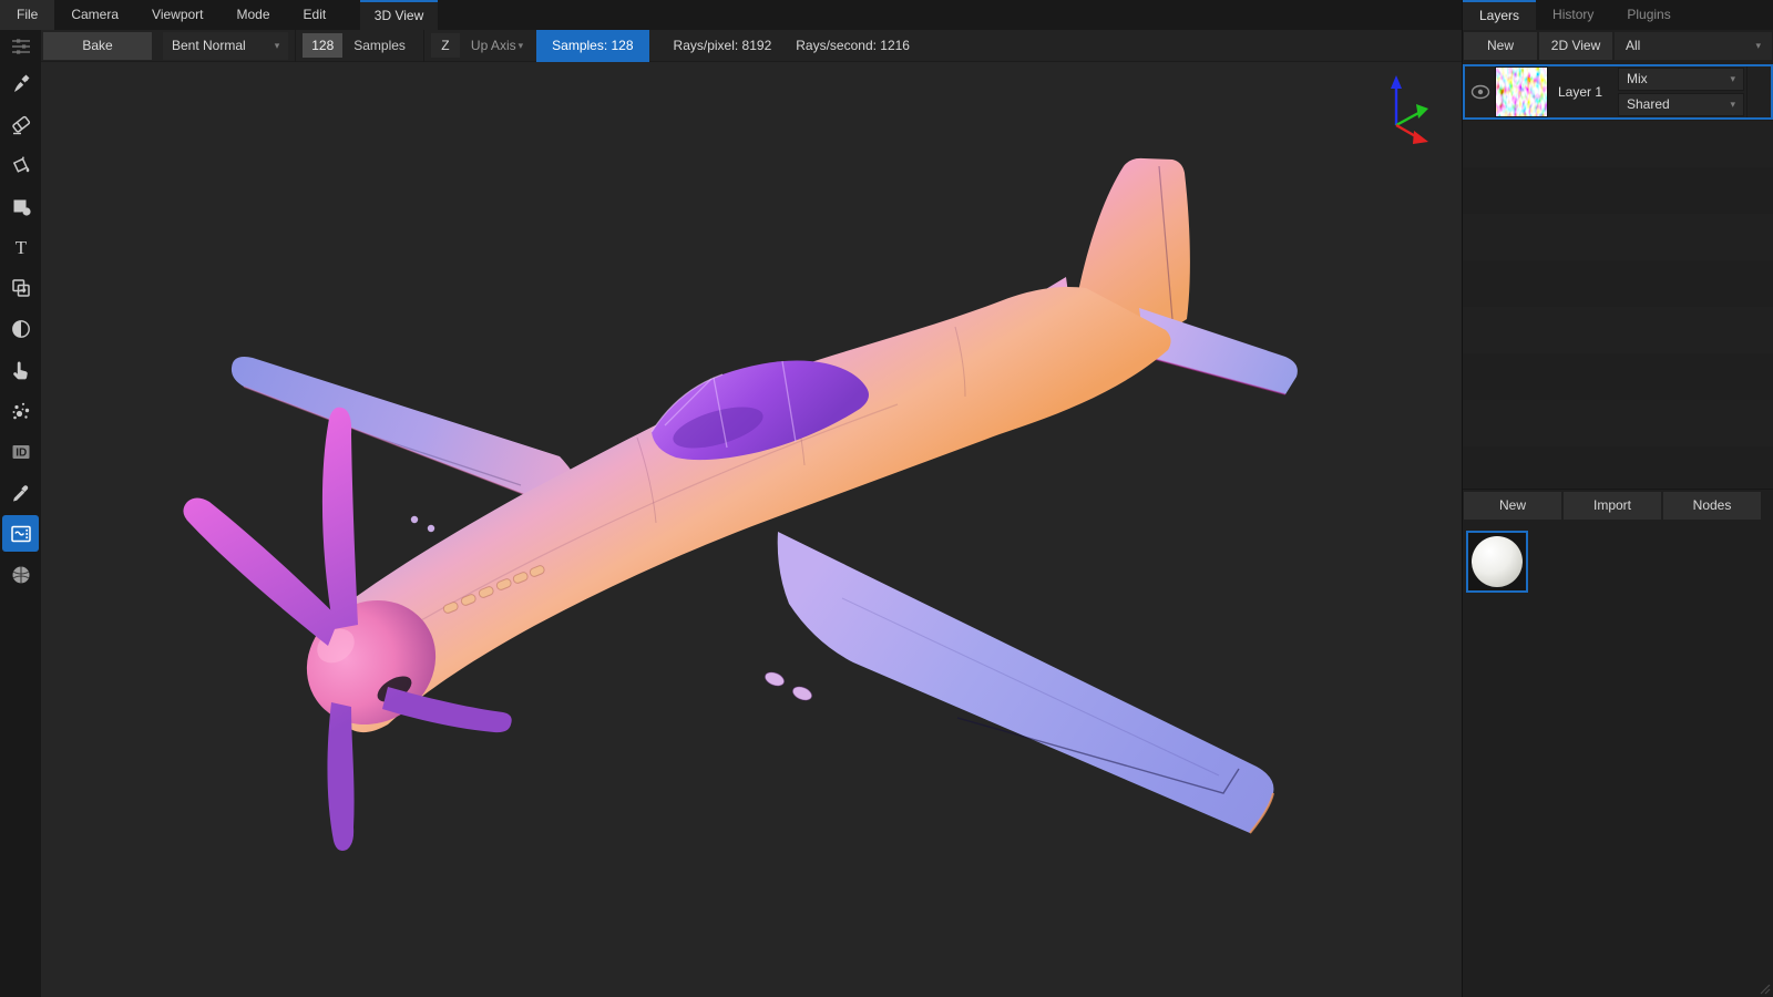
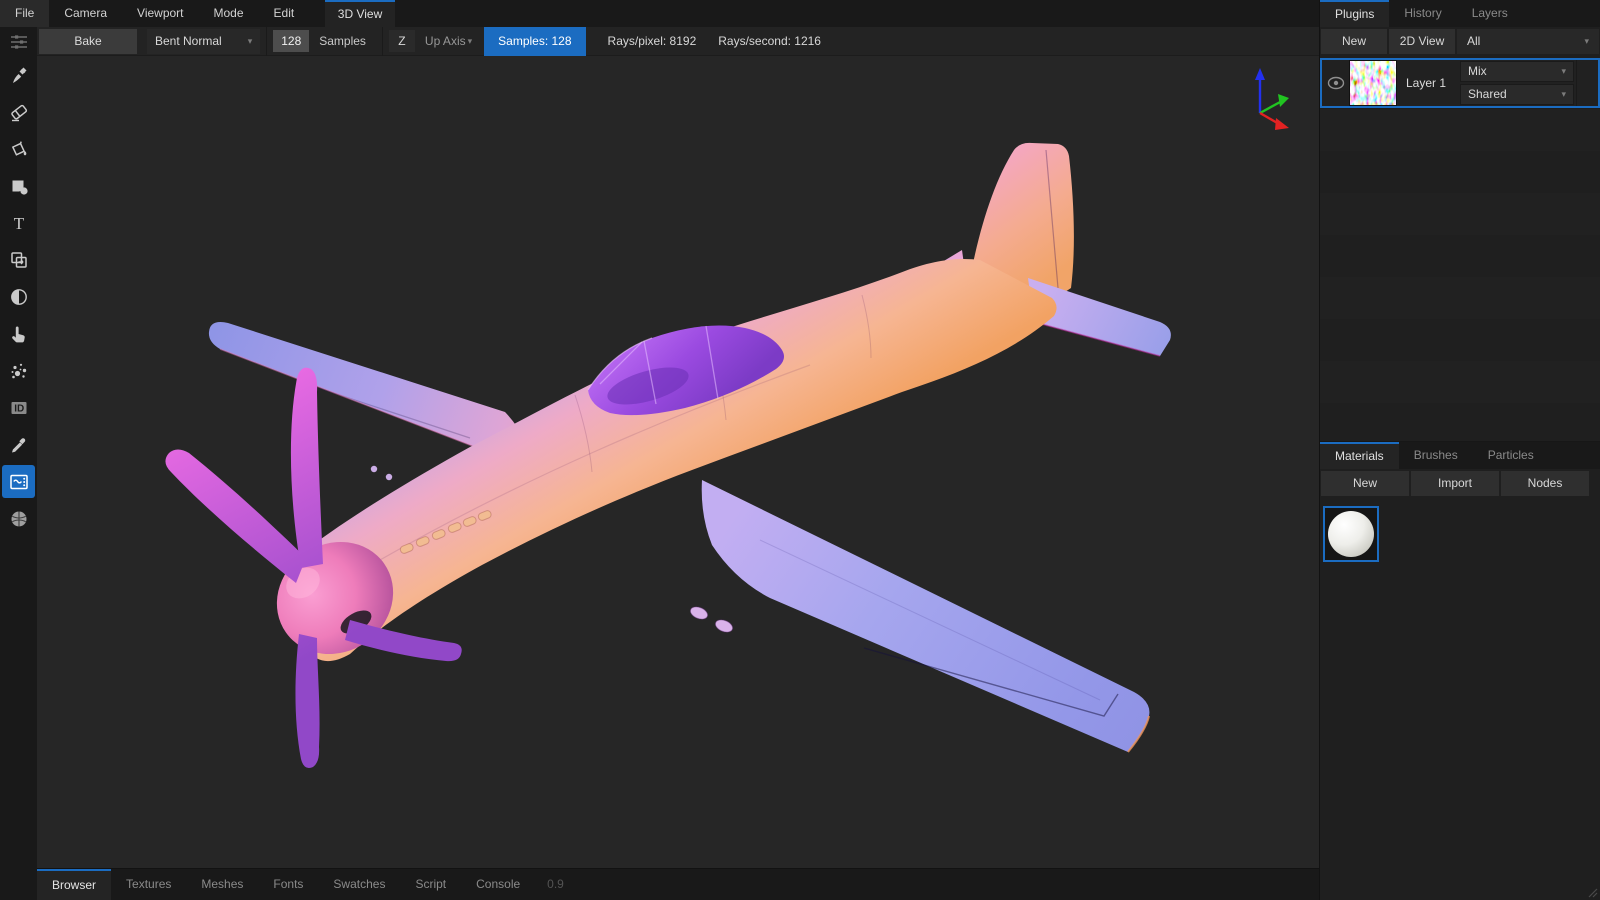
  File
  Camera
  Viewport
  Mode
  Edit
  3D View
  Bake
  Bent Normal
  ▾
  128
  Samples
  Z
  Up Axis
  ▾
  Samples: 128
  Rays/pixel: 8192
  Rays/second: 1216
  T
  ID
+ Browser
+ Textures
+ Meshes
+ Fonts
+ Swatches
+ Script
+ Console
+ 0.9
- Layers
+ Plugins
  History
- Plugins
+ Layers
  New
  2D View
  All
  ▾
  Layer 1
  Mix
  ▾
  Shared
  ▾
+ Materials
+ Brushes
+ Particles
  New
  Import
  Nodes
